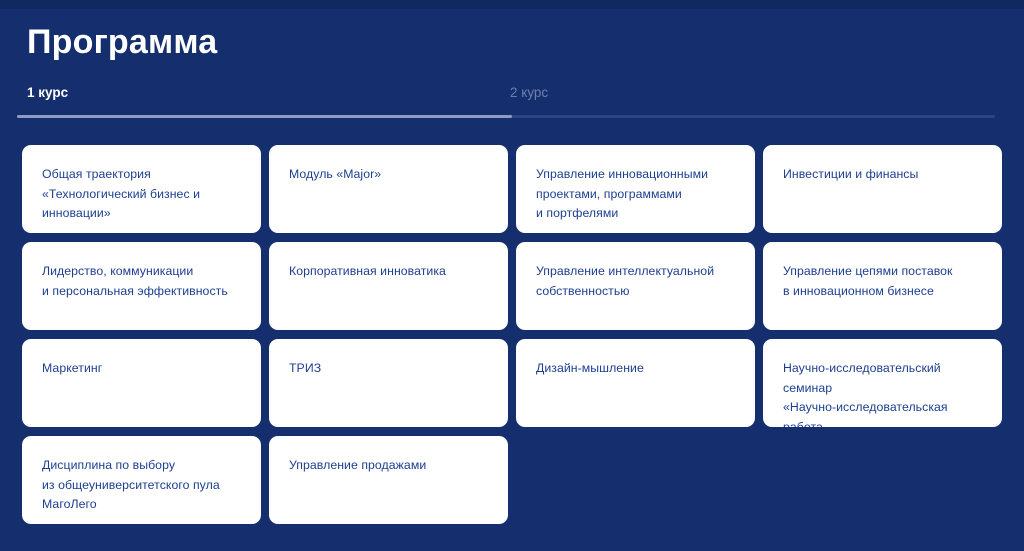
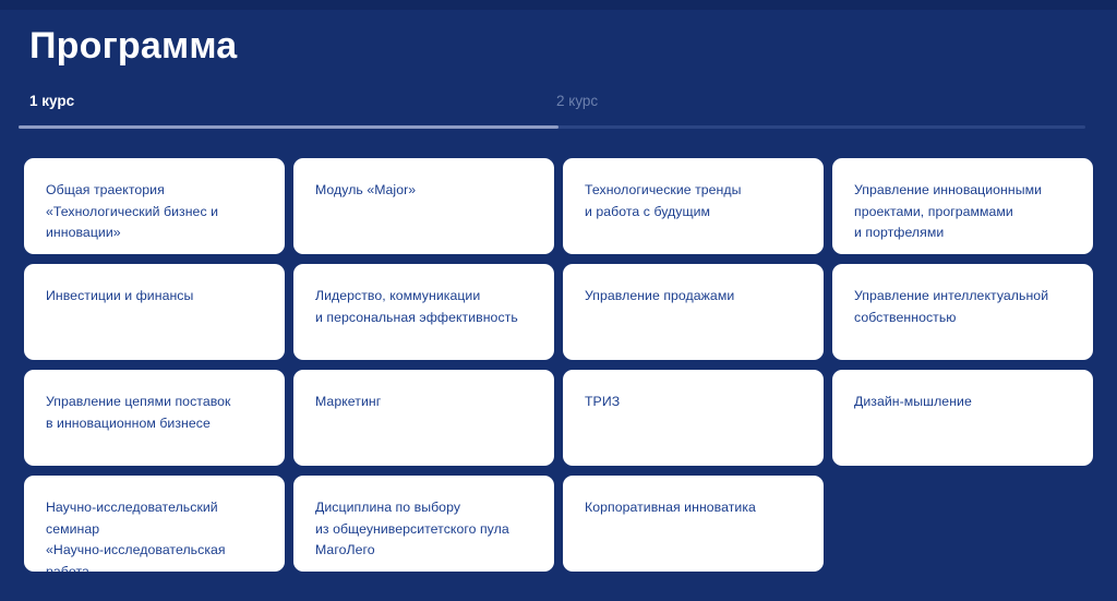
  Программа
  1 курс
  2 курс
  Общая траектория
  «Технологический бизнес и
  инновации»
  Модуль «Major»
+ Технологические тренды
+ и работа с будущим
  Управление инновационными
  проектами, программами
  и портфелями
  Инвестиции и финансы
  Лидерство, коммуникации
  и персональная эффективность
- Корпоративная инноватика
+ Управление продажами
  Управление интеллектуальной
  собственностью
  Управление цепями поставок
  в инновационном бизнесе
  Маркетинг
  ТРИЗ
  Дизайн-мышление
  Научно-исследовательский семинар
  «Научно-исследовательская работа
  Дисциплина по выбору
  из общеуниверситетского пула
  МагоЛего
- Управление продажами
+ Корпоративная инноватика
